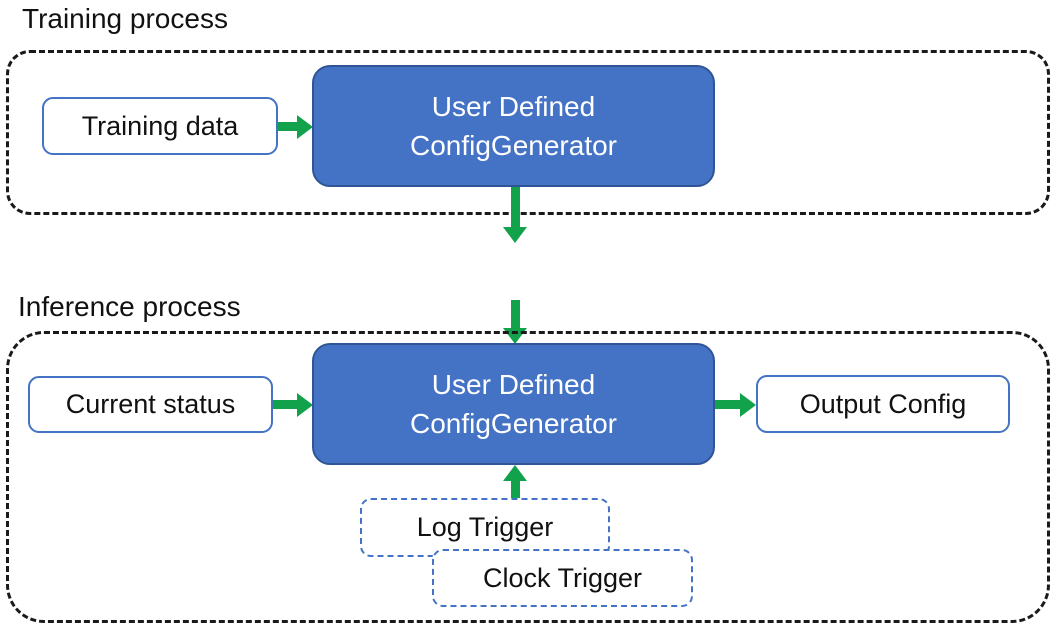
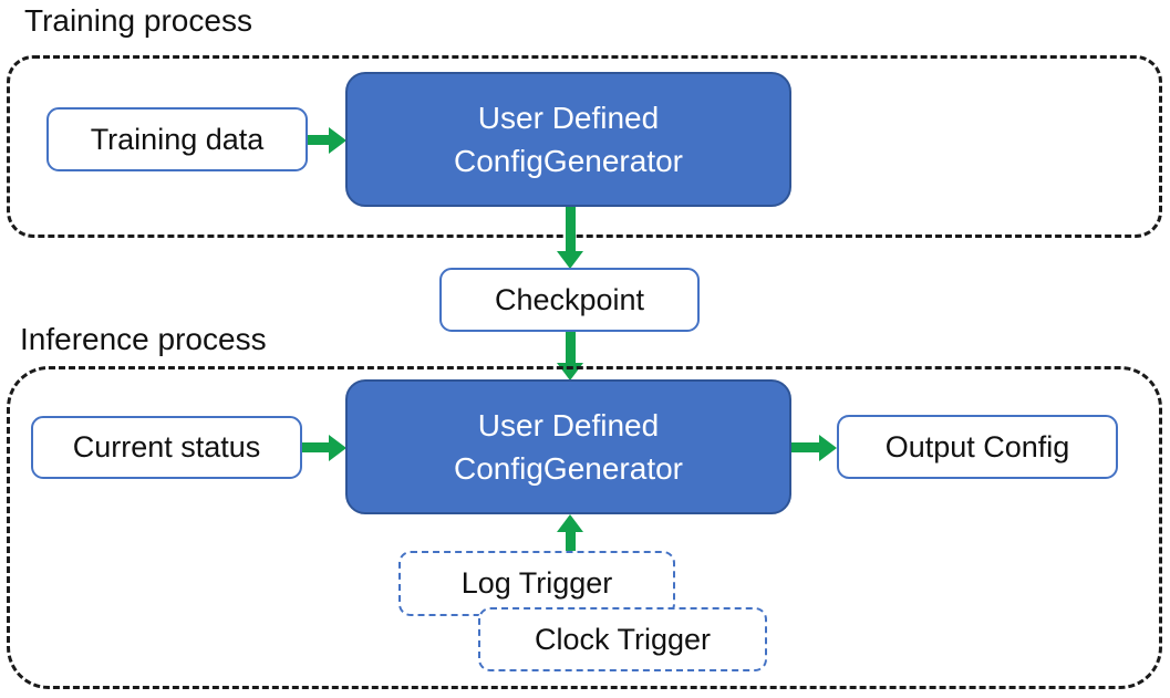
  Training process
  Training data
  User Defined
  ConfigGenerator
+ Checkpoint
  Inference process
  Current status
  User Defined
  ConfigGenerator
  Output Config
  Log Trigger
  Clock Trigger
